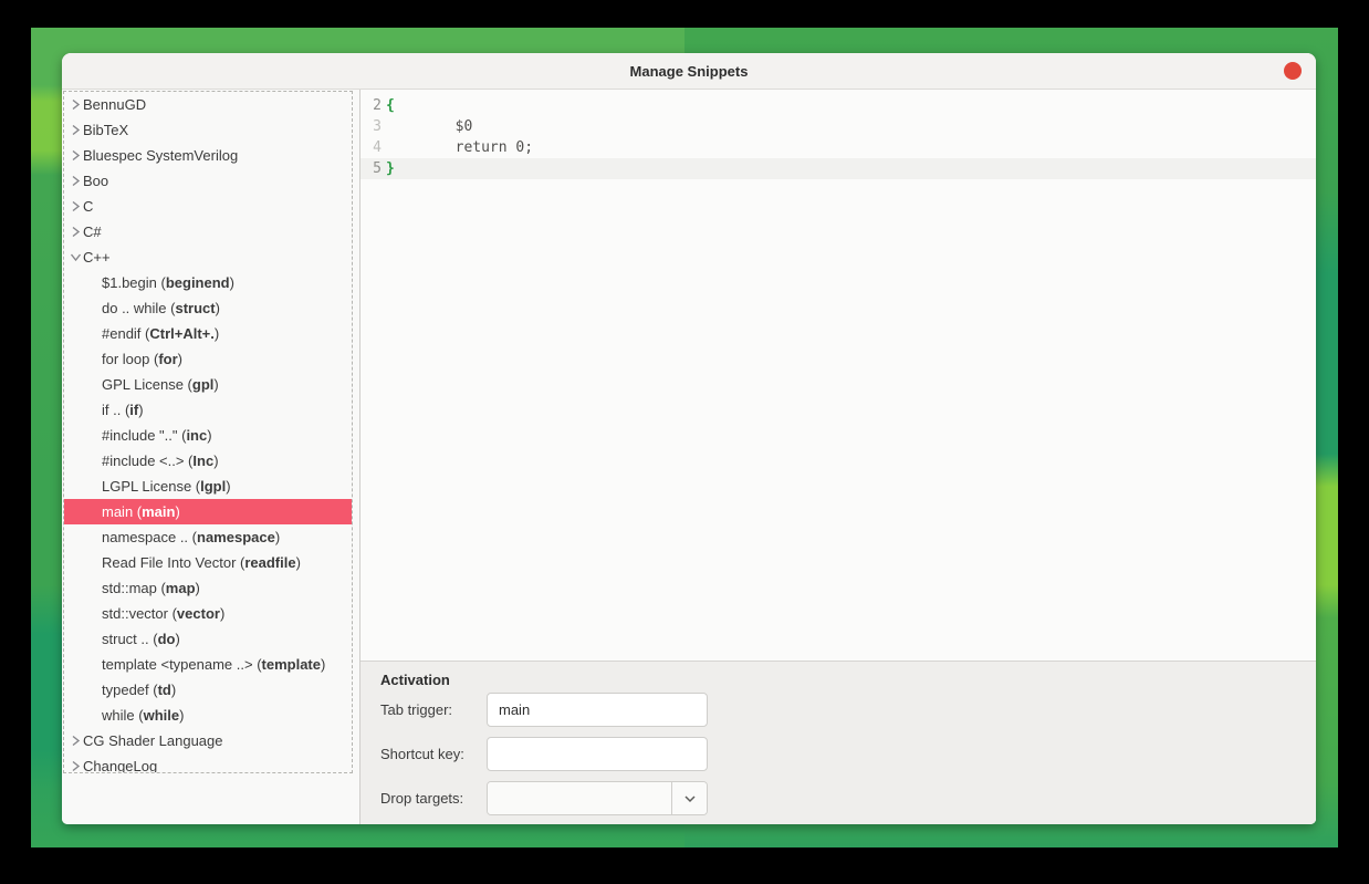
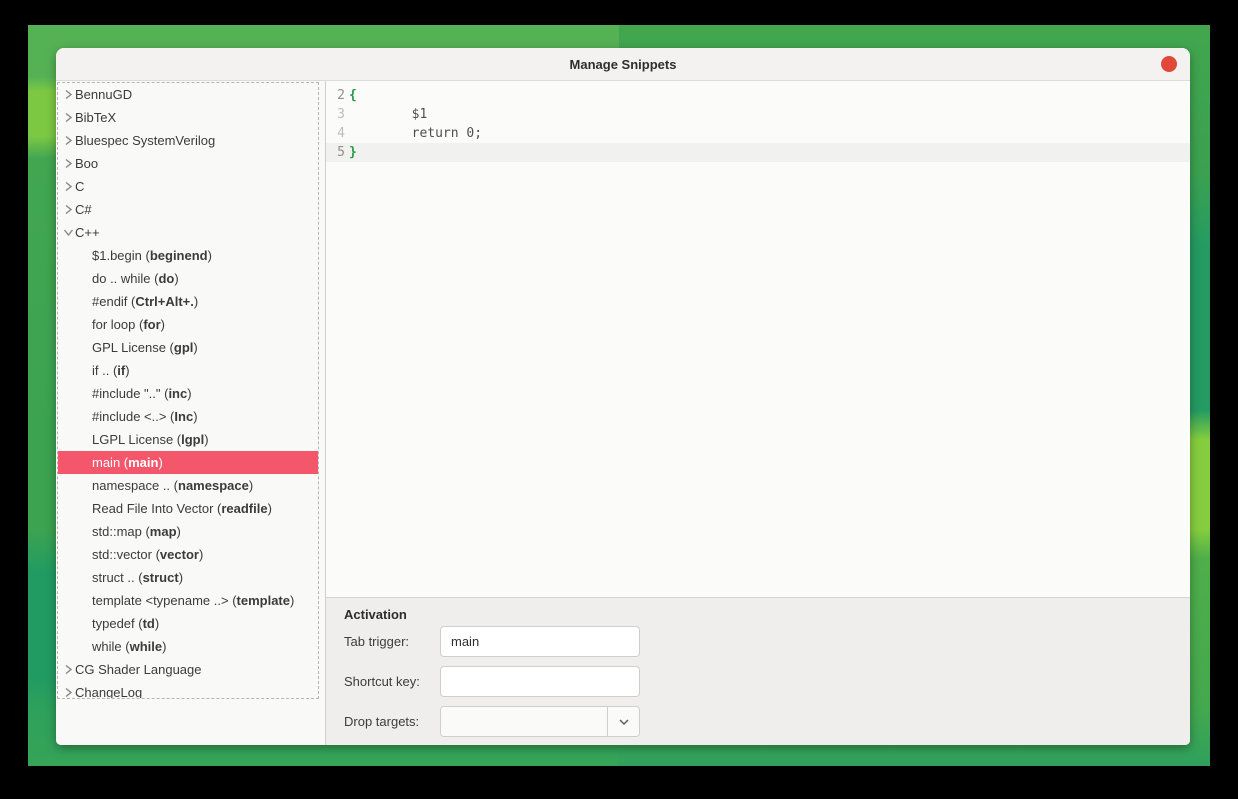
  Manage Snippets
  BennuGD
  BibTeX
  Bluespec SystemVerilog
  Boo
  C
  C#
  C++
  $1.begin (
  beginend
  )
  do .. while (
- struct
+ do
  )
  #endif (
  Ctrl+Alt+.
  )
  for loop (
  for
  )
  GPL License (
  gpl
  )
  if .. (
  if
  )
  #include ".." (
  inc
  )
  #include <..> (
  Inc
  )
  LGPL License (
  lgpl
  )
  main (
  main
  )
  namespace .. (
  namespace
  )
  Read File Into Vector (
  readfile
  )
  std::map (
  map
  )
  std::vector (
  vector
  )
  struct .. (
- do
+ struct
  )
  template <typename ..> (
  template
  )
  typedef (
  td
  )
  while (
  while
  )
  CG Shader Language
  ChangeLog
  2
  {
  3
- $0
+ $1
  4
  return 0;
  5
  }
  Activation
  Tab trigger:
  main
  Shortcut key:
  Drop targets:
